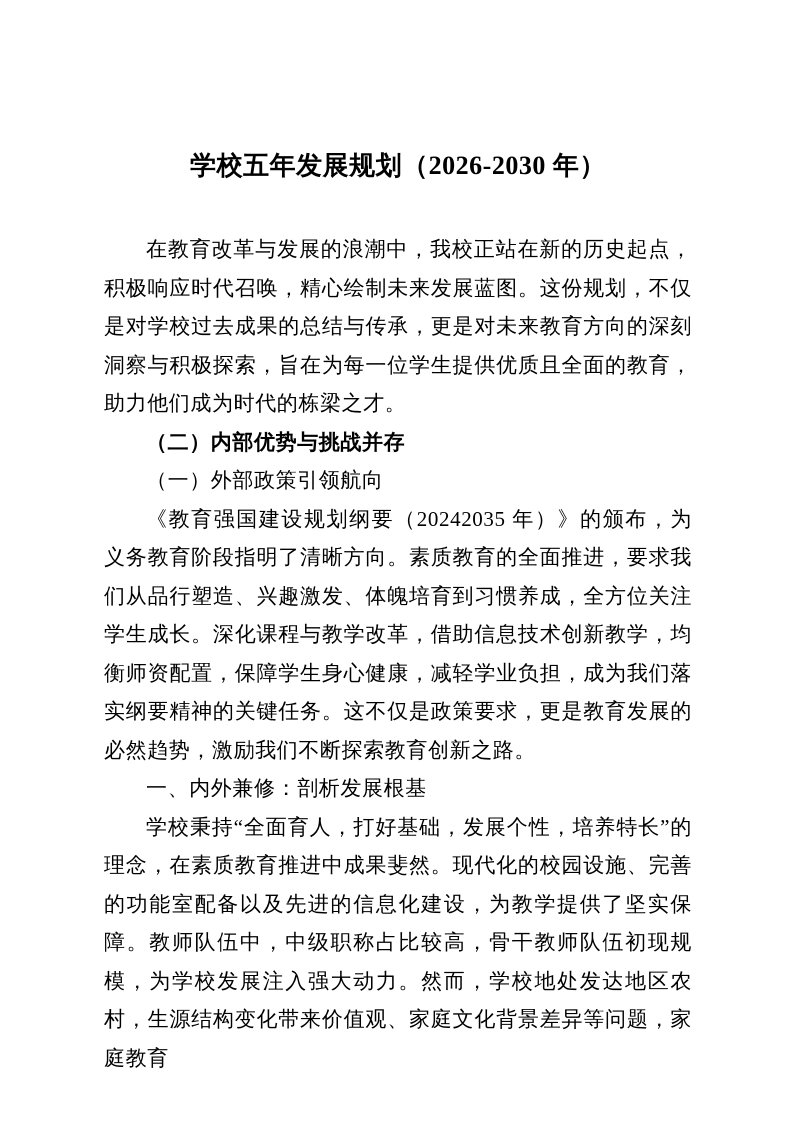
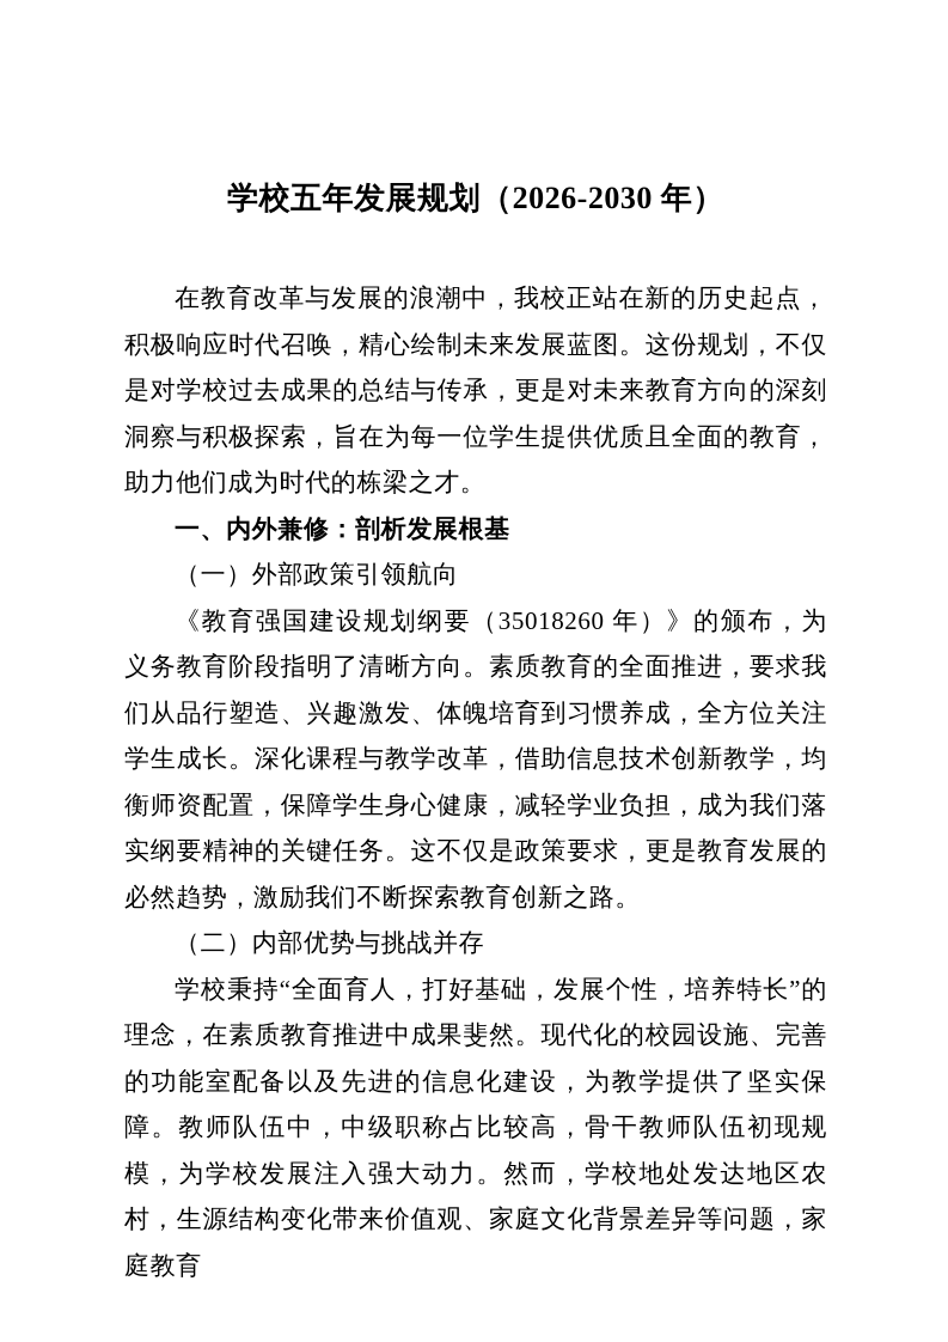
  学校五年发展规划（2026-2030 年）
  在教育改革与发展的浪潮中，我校正站在新的历史起点，积极响应时代召唤，精心绘制未来发展蓝图。这份规划，不仅是对学校过去成果的总结与传承，更是对未来教育方向的深刻洞察与积极探索，旨在为每一位学生提供优质且全面的教育，助力他们成为时代的栋梁之才。
- （二）内部优势与挑战并存
+ 一、内外兼修：剖析发展根基
  （一）外部政策引领航向
- 《教育强国建设规划纲要（20242035 年）》的颁布，为义务教育阶段指明了清晰方向。素质教育的全面推进，要求我们从品行塑造、兴趣激发、体魄培育到习惯养成，全方位关注学生成长。深化课程与教学改革，借助信息技术创新教学，均衡师资配置，保障学生身心健康，减轻学业负担，成为我们落实纲要精神的关键任务。这不仅是政策要求，更是教育发展的必然趋势，激励我们不断探索教育创新之路。
+ 《教育强国建设规划纲要（35018260 年）》的颁布，为义务教育阶段指明了清晰方向。素质教育的全面推进，要求我们从品行塑造、兴趣激发、体魄培育到习惯养成，全方位关注学生成长。深化课程与教学改革，借助信息技术创新教学，均衡师资配置，保障学生身心健康，减轻学业负担，成为我们落实纲要精神的关键任务。这不仅是政策要求，更是教育发展的必然趋势，激励我们不断探索教育创新之路。
- 一、内外兼修：剖析发展根基
+ （二）内部优势与挑战并存
  学校秉持“全面育人，打好基础，发展个性，培养特长”的理念，在素质教育推进中成果斐然。现代化的校园设施、完善的功能室配备以及先进的信息化建设，为教学提供了坚实保障。教师队伍中，中级职称占比较高，骨干教师队伍初现规模，为学校发展注入强大动力。然而，学校地处发达地区农村，生源结构变化带来价值观、家庭文化背景差异等问题，家庭教育
